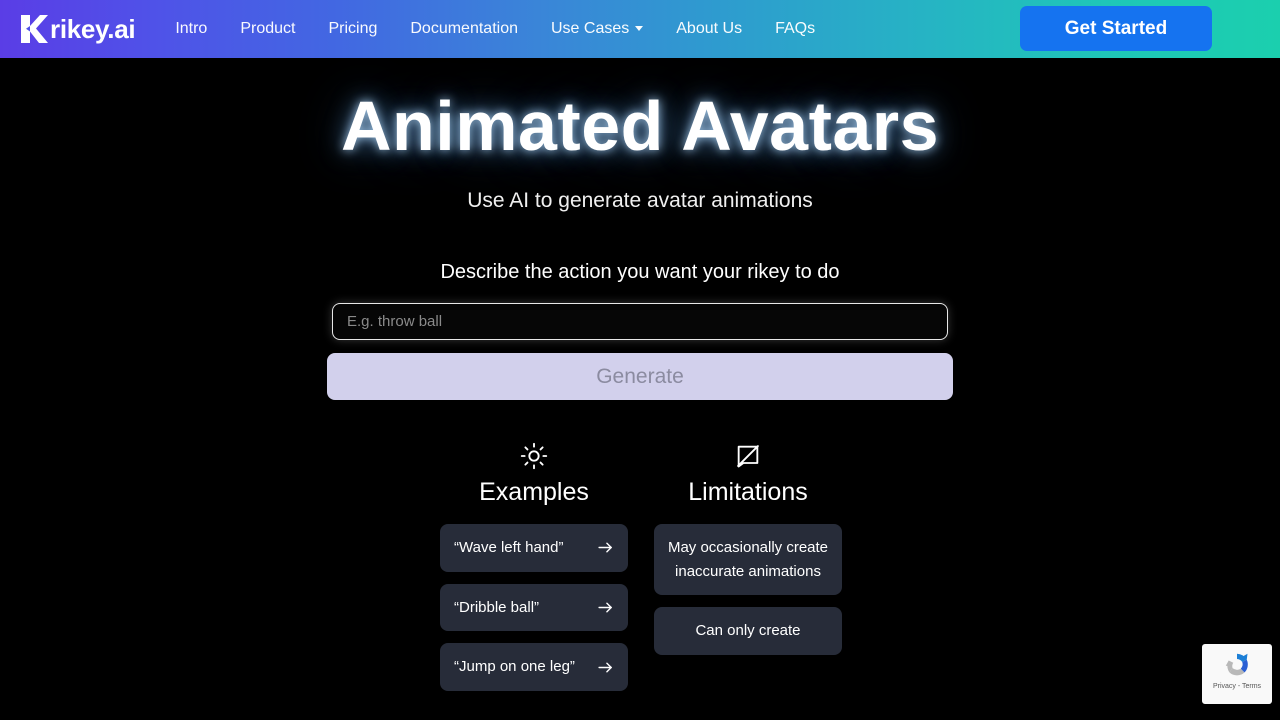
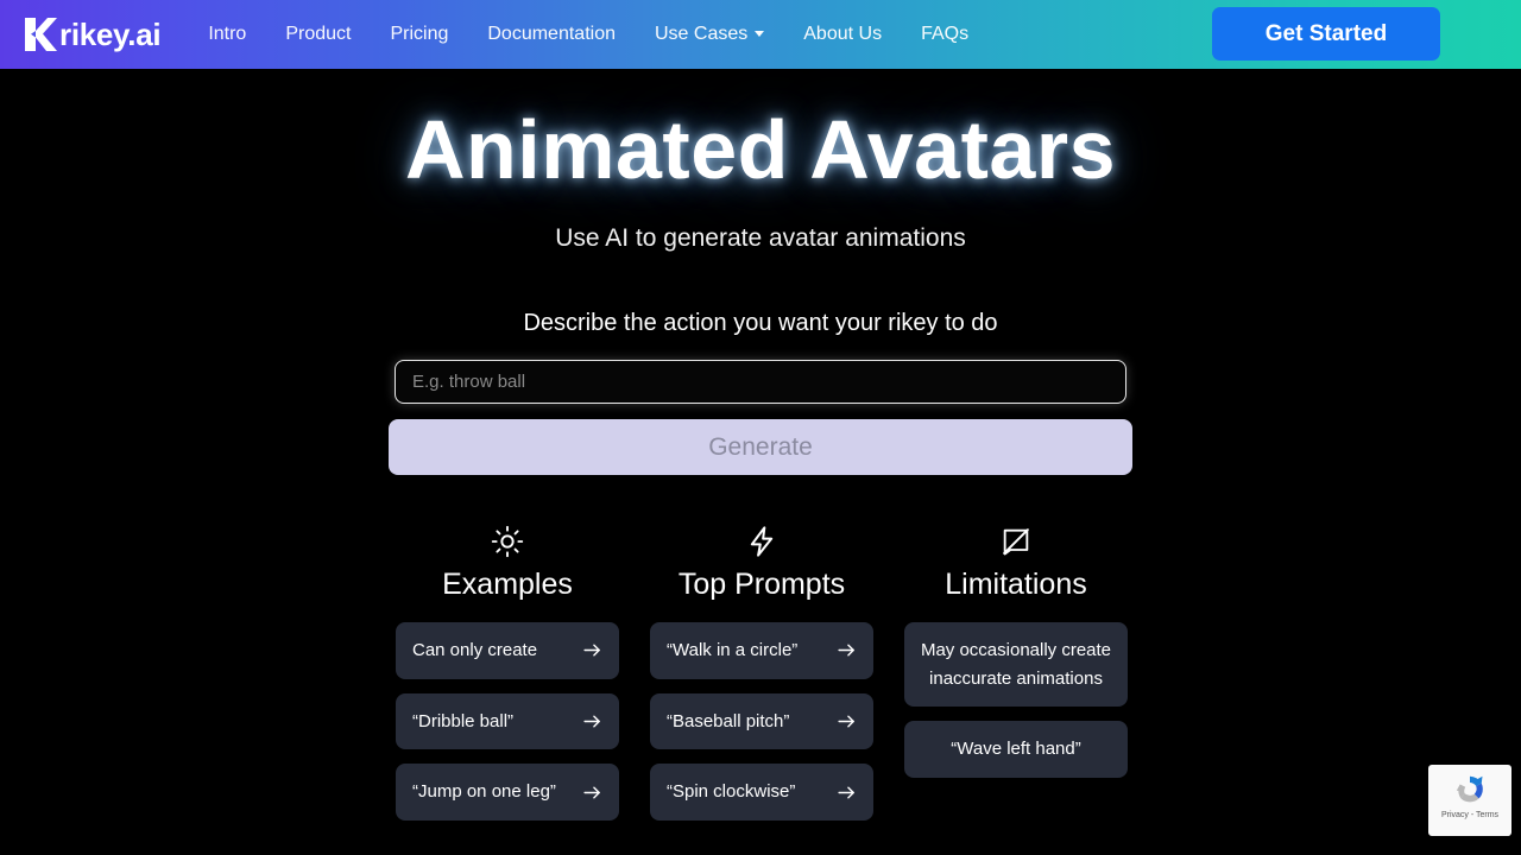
  rikey.ai
  Intro
  Product
  Pricing
  Documentation
  Use Cases
  About Us
  FAQs
  Get Started
  Animated Avatars
  Use AI to generate avatar animations
  Describe the action you want your rikey to do
  E.g. throw ball
  Generate
  Examples
- “Wave left hand”
+ Can only create
  “Dribble ball”
  “Jump on one leg”
+ Top Prompts
+ “Walk in a circle”
+ “Baseball pitch”
+ “Spin clockwise”
  Limitations
  May occasionally create inaccurate animations
- Can only create
+ “Wave left hand”
